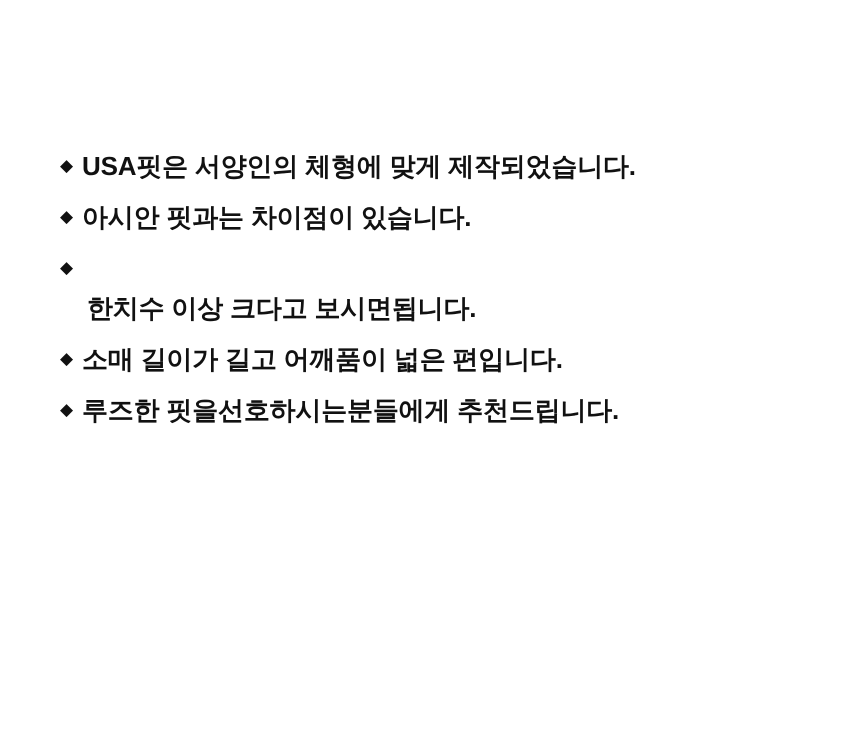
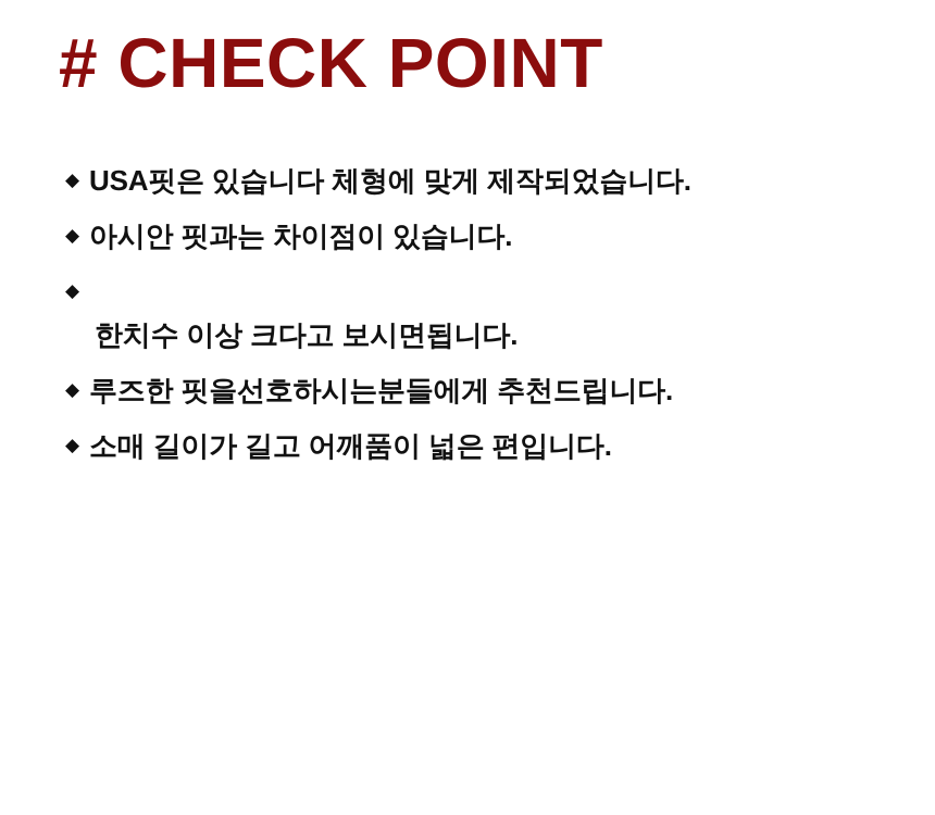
+ # CHECK POINT
  ◆
- USA핏은 서양인의 체형에 맞게 제작되었습니다.
+ USA핏은 있습니다 체형에 맞게 제작되었습니다.
  ◆
  아시안 핏과는 차이점이 있습니다.
  ◆
  한치수 이상 크다고 보시면됩니다.
  ◆
- 소매 길이가 길고 어깨품이 넓은 편입니다.
+ 루즈한 핏을선호하시는분들에게 추천드립니다.
  ◆
- 루즈한 핏을선호하시는분들에게 추천드립니다.
+ 소매 길이가 길고 어깨품이 넓은 편입니다.
